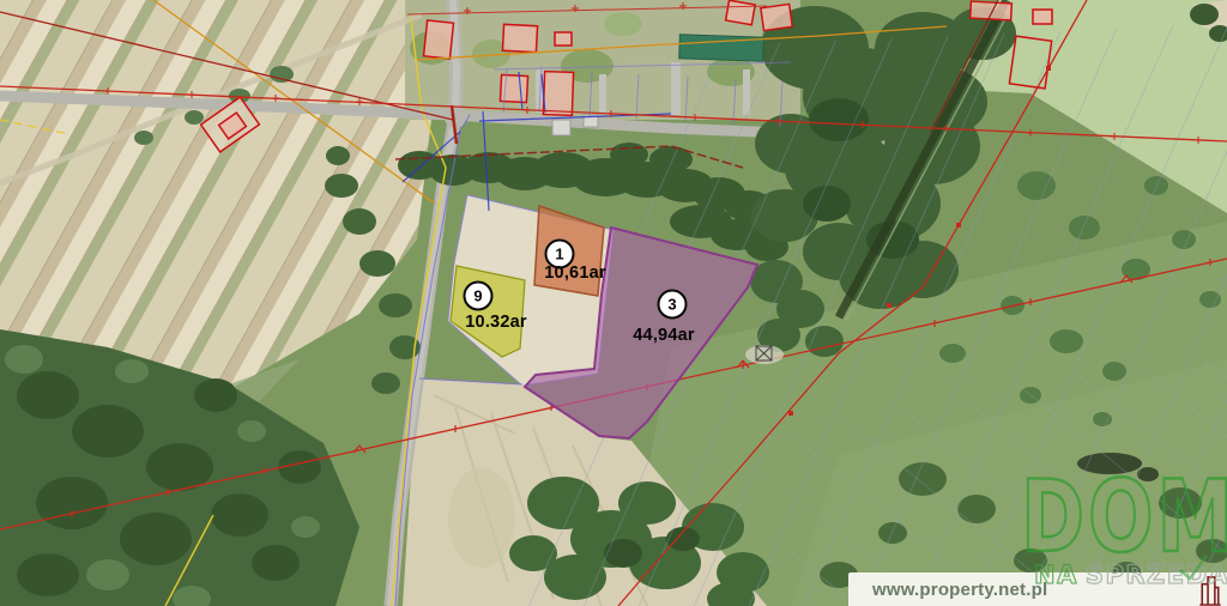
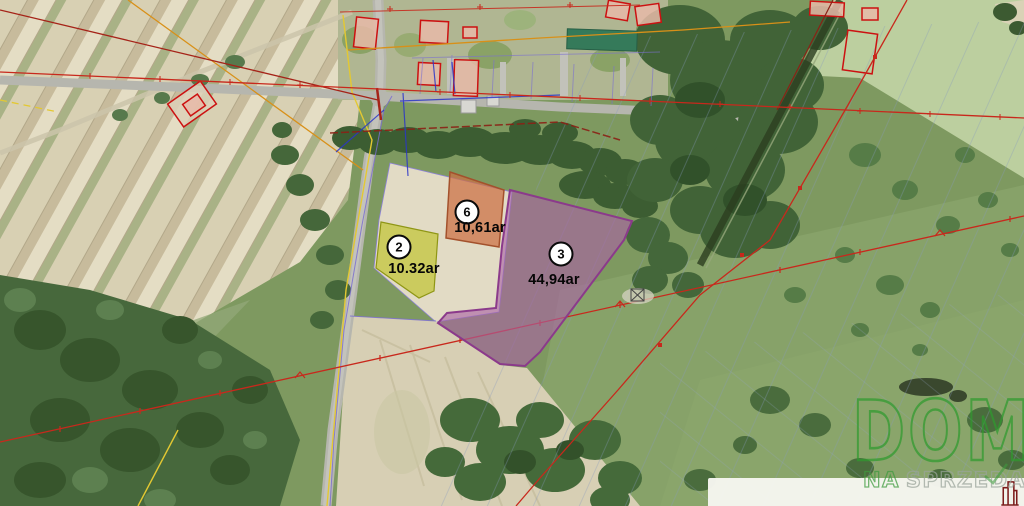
- 1
+ 6
  10,61ar
- 9
+ 2
  10.32ar
  3
  44,94ar
- www.property.net.pl
  DOM
  NA SPRZEDA
